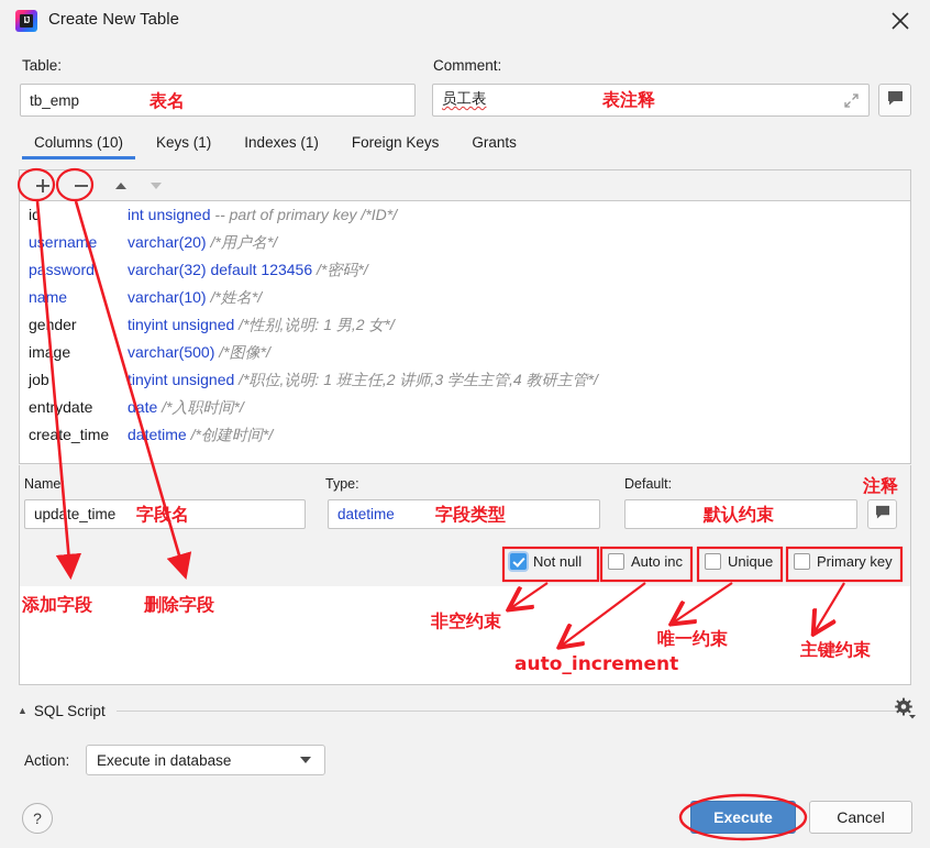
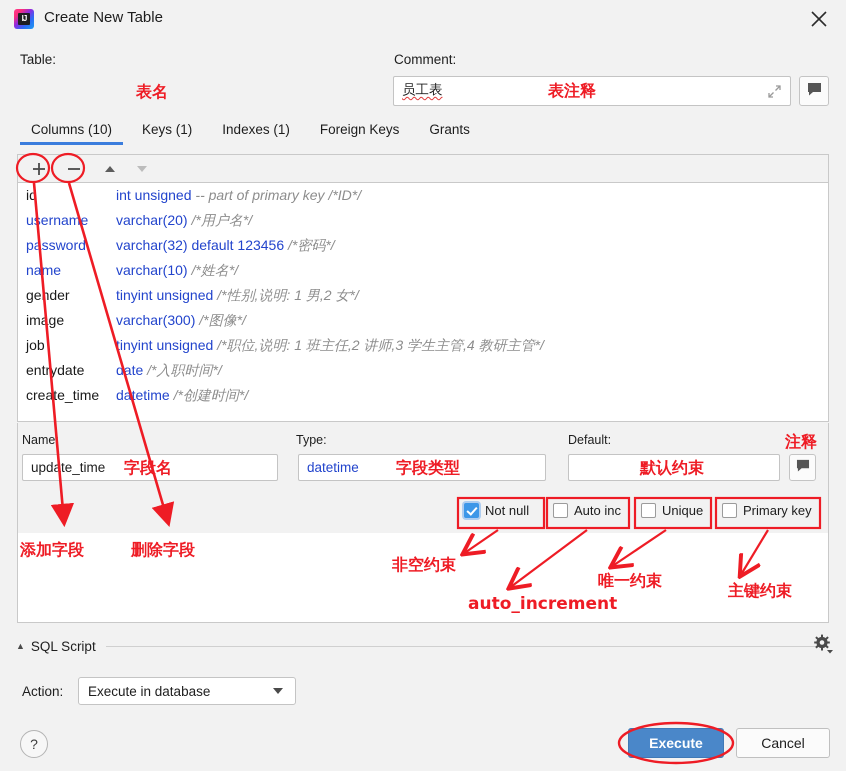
  IJ
  Create New Table
  Table:
- tb_emp
  Comment:
  员工表
  Columns (10)
  Keys (1)
  Indexes (1)
  Foreign Keys
  Grants
  id int unsigned -- part of primary key /*ID*/
  uername varchar(20) /*用户名*/
  password varchar(32) default 123456 /*密码*/
  name varchar(10) /*姓名*/
  gender tinyint unsigned /*性别,说明: 1 男,2 女*/
- image varchar(500) /*图像*/
+ image varchar(300) /*图像*/
  job tinyint unsigned /*职位,说明: 1 班主任,2 讲师,3 学生主管,4 教研主管*/
  entrydate date /*入职时间*/
  create_time datetime /*创建时间*/
  Name
  Type:
  Default:
  update_time
  datetime
  Not null
  Auto inc
  Unique
  Primary key
  ▲
  SQL Script
  Action:
  Execute in database
  ?
  Execute
  Cancel
  表名
  表注释
  添加字段
  删除字段
  字段名
  字段类型
  默认约束
  注释
  非空约束
  auto_increment
  唯一约束
  主键约束
